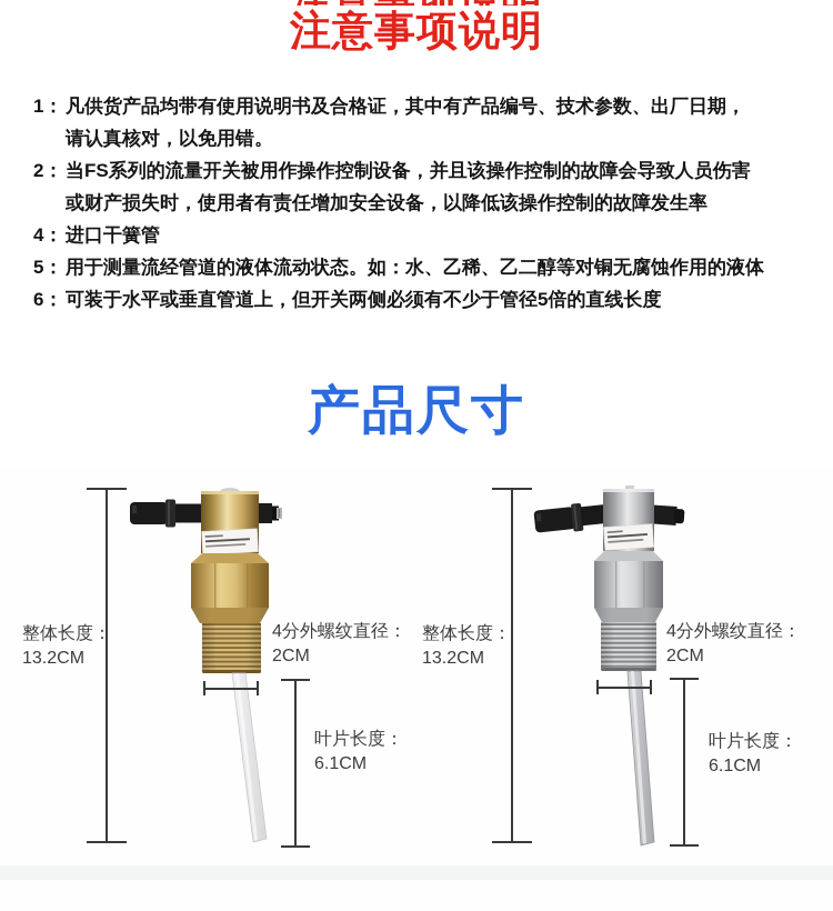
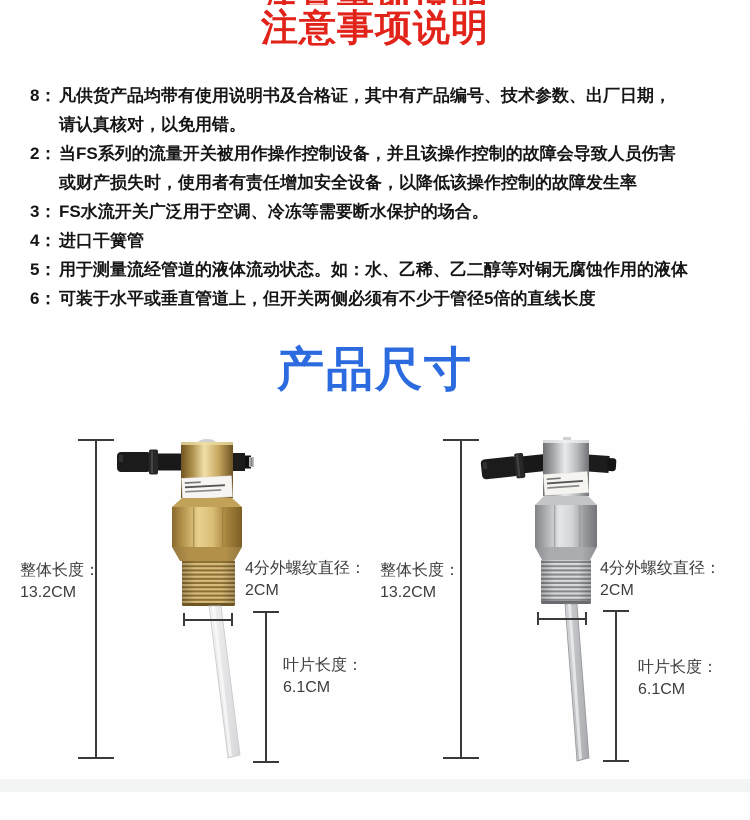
  注意事项说明
  注意事项说明
- 1：
+ 8：
  凡供货产品均带有使用说明书及合格证，其中有产品编号、技术参数、出厂日期，
  请认真核对，以免用错。
  2：
  当FS系列的流量开关被用作操作控制设备，并且该操作控制的故障会导致人员伤害
  或财产损失时，使用者有责任增加安全设备，以降低该操作控制的故障发生率
+ 3：
+ FS水流开关广泛用于空调、冷冻等需要断水保护的场合。
  4：
  进口干簧管
  5：
  用于测量流经管道的液体流动状态。如：水、乙稀、乙二醇等对铜无腐蚀作用的液体
  6：
  可装于水平或垂直管道上，但开关两侧必须有不少于管径5倍的直线长度
  产品尺寸
  整体长度：
  13.2CM
  4分外螺纹直径：
  2CM
  叶片长度：
  6.1CM
  整体长度：
  13.2CM
  4分外螺纹直径：
  2CM
  叶片长度：
  6.1CM
